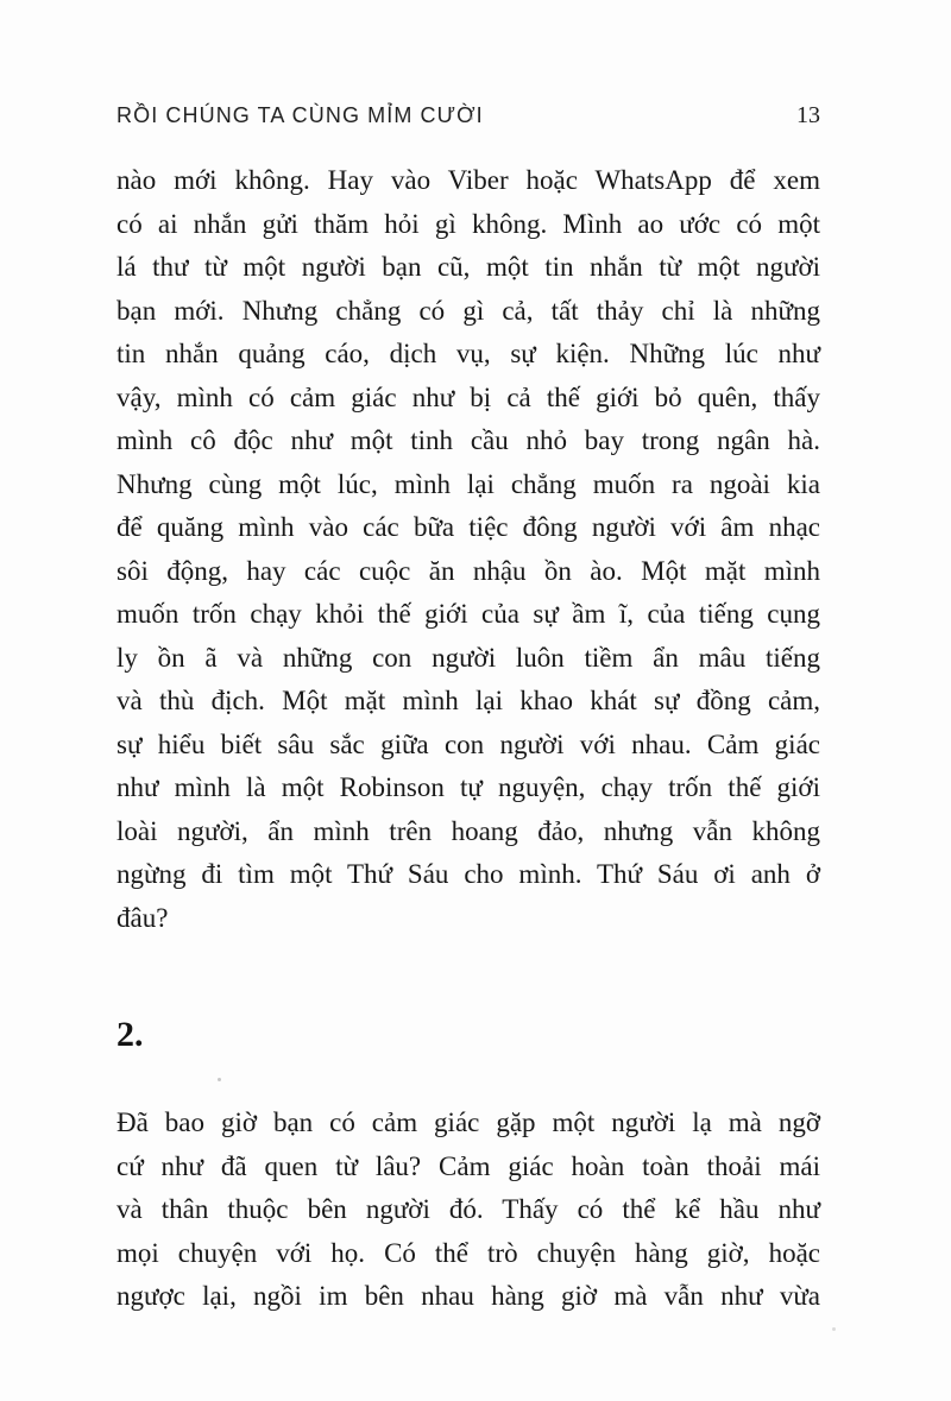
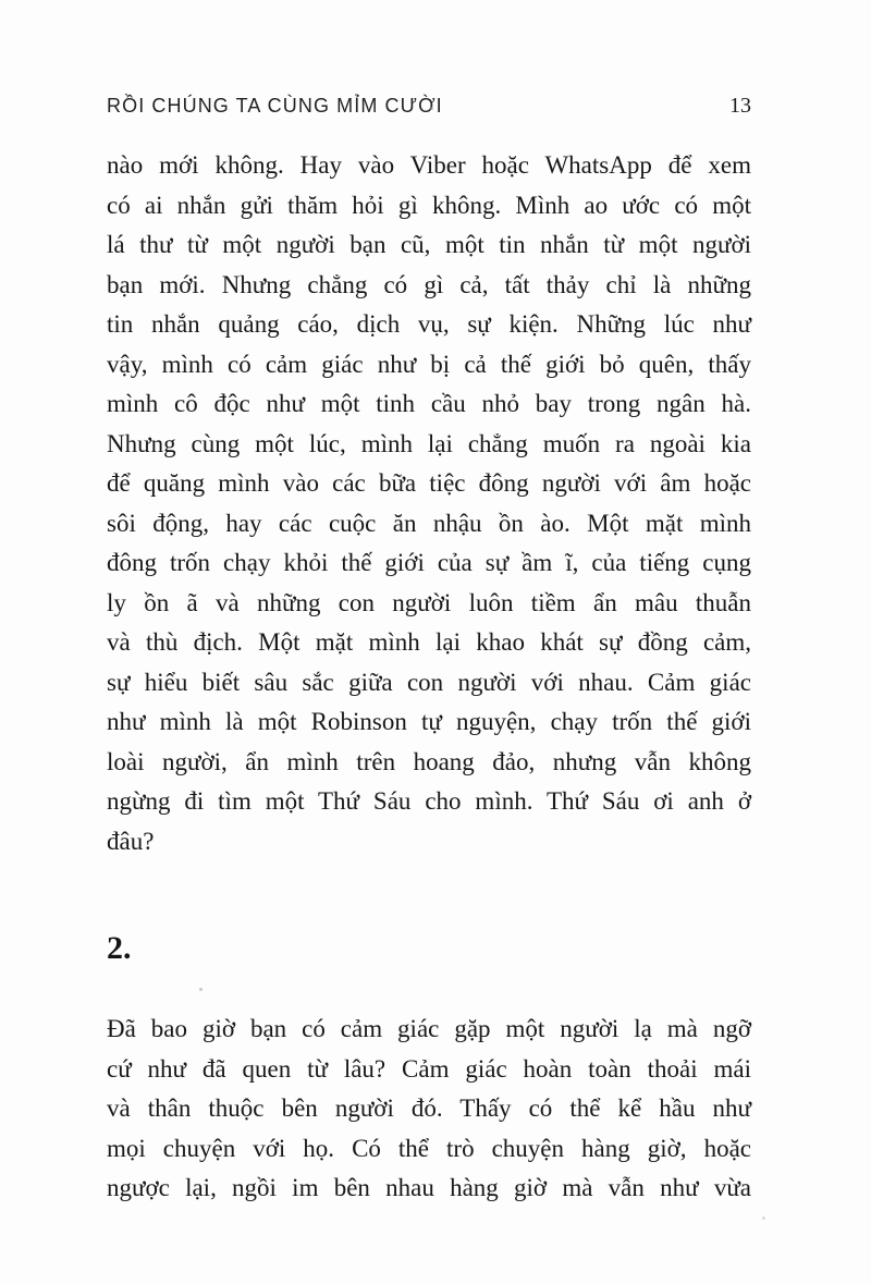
  RỒI CHÚNG TA CÙNG MỈM CƯỜI
  13
  nào mới không. Hay vào Viber hoặc WhatsApp để xem
  có ai nhắn gửi thăm hỏi gì không. Mình ao ước có một
  lá thư từ một người bạn cũ, một tin nhắn từ một người
  bạn mới. Nhưng chẳng có gì cả, tất thảy chỉ là những
  tin nhắn quảng cáo, dịch vụ, sự kiện. Những lúc như
  vậy, mình có cảm giác như bị cả thế giới bỏ quên, thấy
  mình cô độc như một tinh cầu nhỏ bay trong ngân hà.
  Nhưng cùng một lúc, mình lại chẳng muốn ra ngoài kia
- để quăng mình vào các bữa tiệc đông người với âm nhạc
+ để quăng mình vào các bữa tiệc đông người với âm hoặc
  sôi động, hay các cuộc ăn nhậu ồn ào. Một mặt mình
- muốn trốn chạy khỏi thế giới của sự ầm ĩ, của tiếng cụng
+ đông trốn chạy khỏi thế giới của sự ầm ĩ, của tiếng cụng
- ly ồn ã và những con người luôn tiềm ẩn mâu tiếng
+ ly ồn ã và những con người luôn tiềm ẩn mâu thuẫn
  và thù địch. Một mặt mình lại khao khát sự đồng cảm,
  sự hiểu biết sâu sắc giữa con người với nhau. Cảm giác
  như mình là một Robinson tự nguyện, chạy trốn thế giới
  loài người, ẩn mình trên hoang đảo, nhưng vẫn không
  ngừng đi tìm một Thứ Sáu cho mình. Thứ Sáu ơi anh ở
  đâu?
  2.
  Đã bao giờ bạn có cảm giác gặp một người lạ mà ngỡ
  cứ như đã quen từ lâu? Cảm giác hoàn toàn thoải mái
  và thân thuộc bên người đó. Thấy có thể kể hầu như
  mọi chuyện với họ. Có thể trò chuyện hàng giờ, hoặc
  ngược lại, ngồi im bên nhau hàng giờ mà vẫn như vừa
